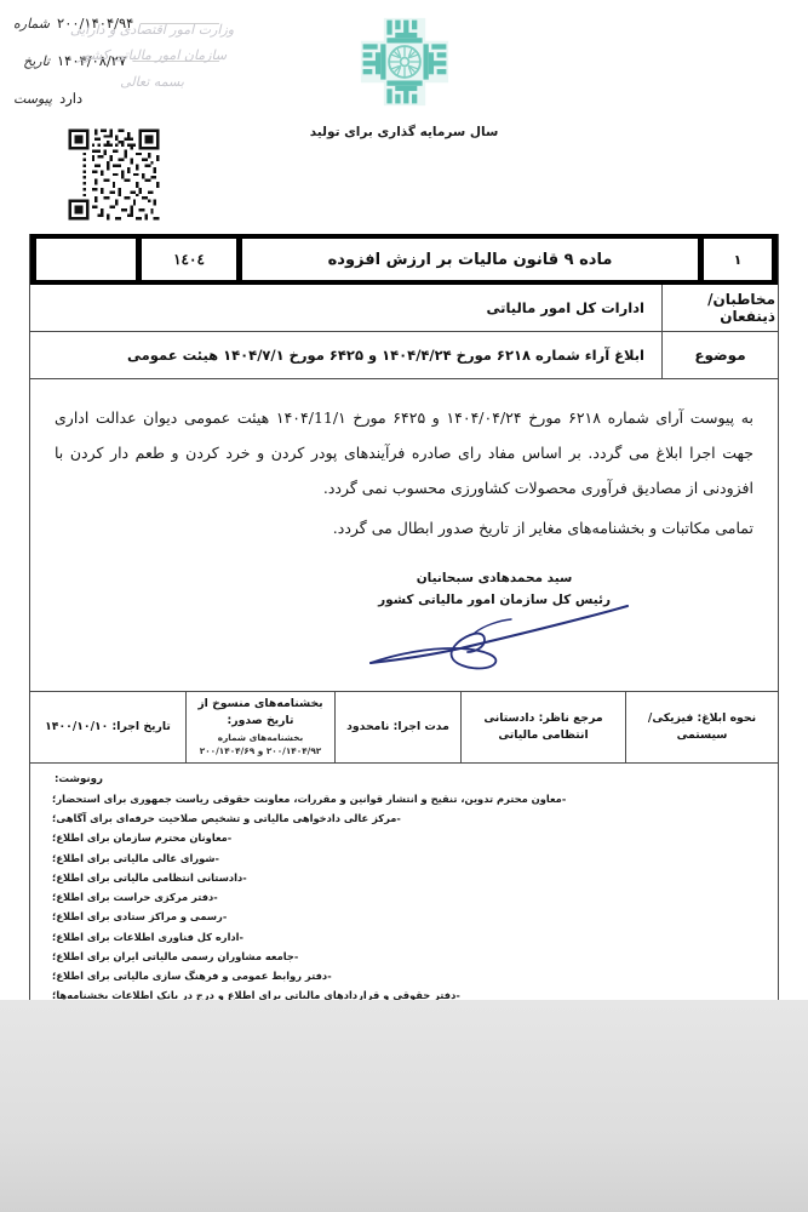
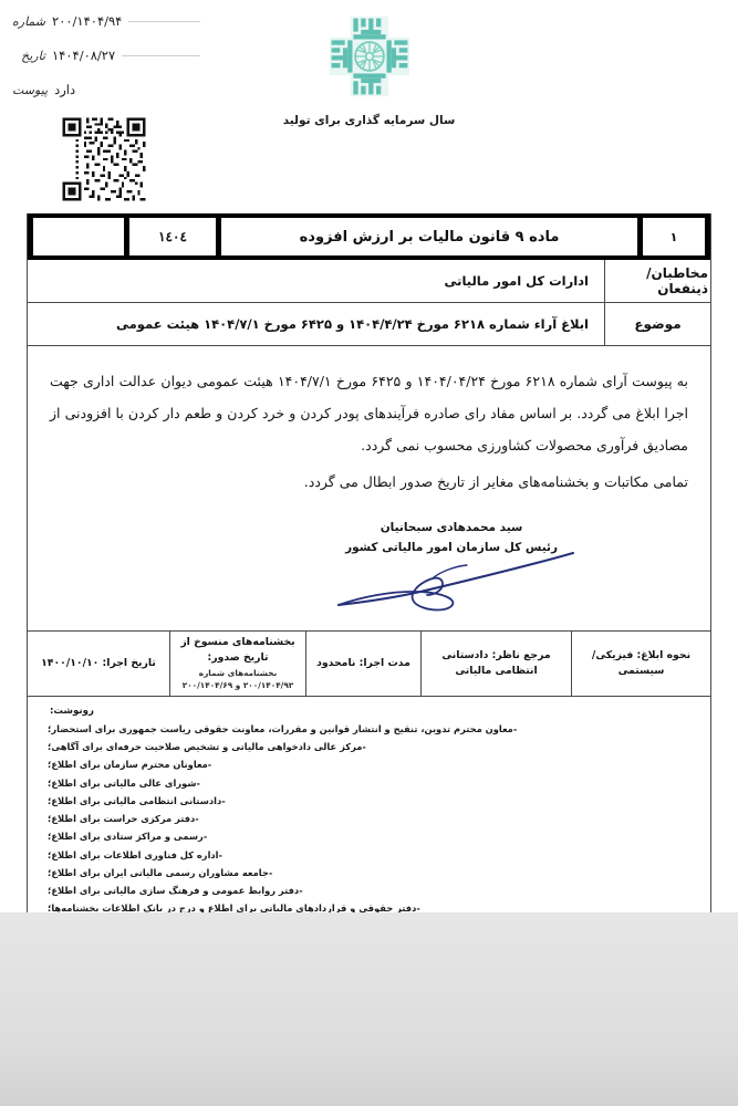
  شماره
  ۲۰۰/۱۴۰۴/۹۴
  تاریخ
  ۱۴۰۴/۰۸/۲۷
  پیوست
  دارد
  سال سرمایه گذاری برای تولید
- وزارت امور اقتصادی و دارایی
- سازمان امور مالیاتی کشور
- بسمه تعالی
  ۱
  ماده ۹ قانون مالیات بر ارزش افزوده
  ۱٤۰٤
  مخاطبان/ ذینفعان
  ادارات کل امور مالیاتی
  موضوع
  ابلاغ آراء شماره ۶۲۱۸ مورخ ۱۴۰۴/۴/۲۴ و ۶۴۲۵ مورخ ۱۴۰۴/۷/۱ هیئت عمومی
- به پیوست آرای شماره ۶۲۱۸ مورخ ۱۴۰۴/۰۴/۲۴ و ۶۴۲۵ مورخ ۱۴۰۴/11/۱ هیئت عمومی دیوان عدالت اداری جهت اجرا ابلاغ می گردد. بر اساس مفاد رای صادره فرآیندهای پودر کردن و خرد کردن و طعم دار کردن با افزودنی از مصادیق فرآوری محصولات کشاورزی محسوب نمی گردد.
+ به پیوست آرای شماره ۶۲۱۸ مورخ ۱۴۰۴/۰۴/۲۴ و ۶۴۲۵ مورخ ۱۴۰۴/۷/۱ هیئت عمومی دیوان عدالت اداری جهت اجرا ابلاغ می گردد. بر اساس مفاد رای صادره فرآیندهای پودر کردن و خرد کردن و طعم دار کردن با افزودنی از مصادیق فرآوری محصولات کشاورزی محسوب نمی گردد.
  تمامی مکاتبات و بخشنامه‌های مغایر از تاریخ صدور ابطال می گردد.
  سید محمدهادی سبحانیان
  رئیس کل سازمان امور مالیاتی کشور
  نحوه ابلاغ: فیزیکی/سیستمی
  مرجع ناظر: دادستانی انتظامی مالیاتی
  مدت اجرا: نامحدود
  بخشنامه‌های منسوخ از تاریخ صدور:
  بخشنامه‌های شماره ۲۰۰/۱۴۰۴/۹۲ و ۲۰۰/۱۴۰۴/۶۹
  تاریخ اجرا: ۱۴۰۰/۱۰/۱۰
  رونوشت:
  -معاون محترم تدوین، تنقیح و انتشار قوانین و مقررات، معاونت حقوقی ریاست جمهوری برای استحضار؛
  -مرکز عالی دادخواهی مالیاتی و تشخیص صلاحیت حرفه‌ای برای آگاهی؛
  -معاونان محترم سازمان برای اطلاع؛
  -شورای عالی مالیاتی برای اطلاع؛
  -دادستانی انتظامی مالیاتی برای اطلاع؛
  -دفتر مرکزی حراست برای اطلاع؛
  -رسمی و مراکز ستادی برای اطلاع؛
  -اداره کل فناوری اطلاعات برای اطلاع؛
  -جامعه مشاوران رسمی مالیاتی ایران برای اطلاع؛
  -دفتر روابط عمومی و فرهنگ سازی مالیاتی برای اطلاع؛
  -دفتر حقوقی و قراردادهای مالیاتی برای اطلاع و درج در بانک اطلاعات بخشنامه‌ها؛
